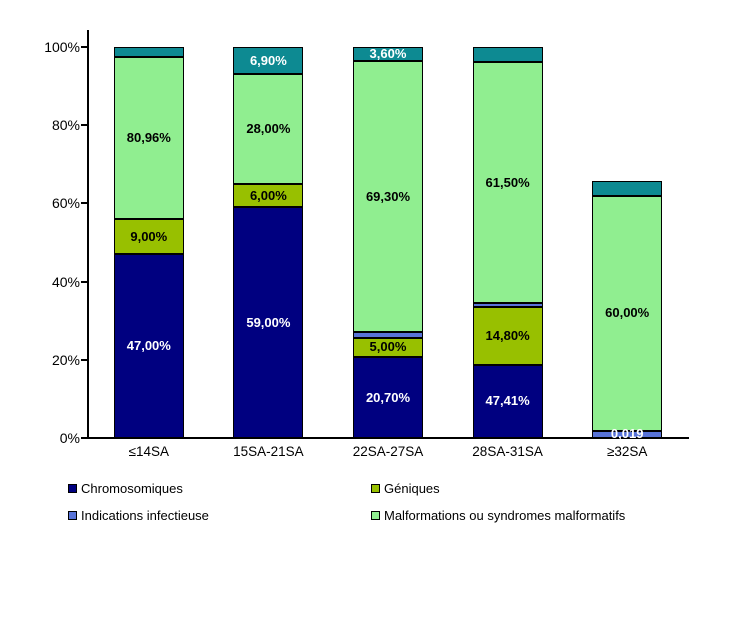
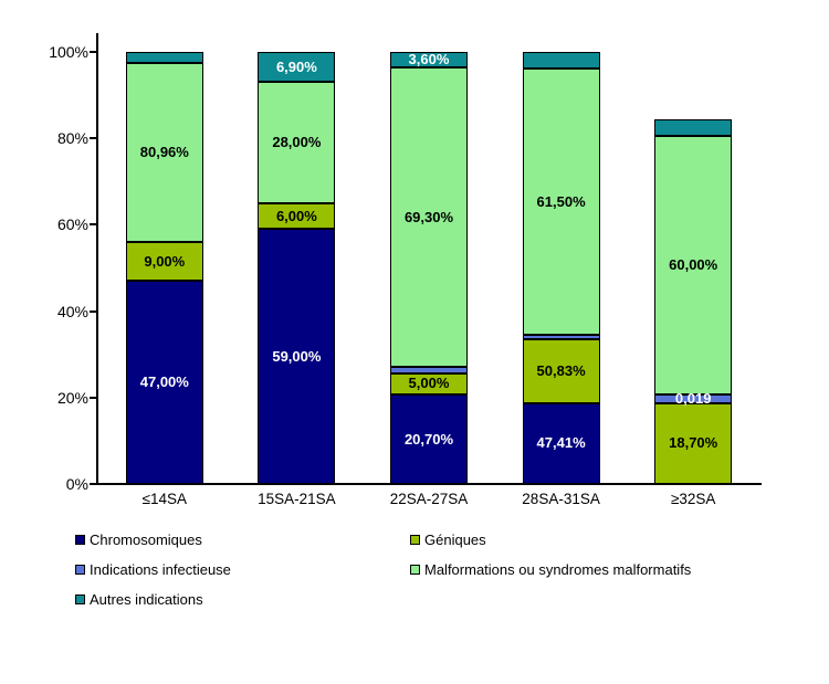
  0%
  20%
  40%
  60%
  80%
  100%
  47,00%
  9,00%
  80,96%
  59,00%
  6,00%
  28,00%
  6,90%
  20,70%
  5,00%
  69,30%
  3,60%
  47,41%
- 14,80%
+ 50,83%
  61,50%
+ 18,70%
  0,019
  60,00%
  ≤14SA
  15SA-21SA
  22SA-27SA
  28SA-31SA
  ≥32SA
  Chromosomiques
  Géniques
  Indications infectieuse
  Malformations ou syndromes malformatifs
+ Autres indications
